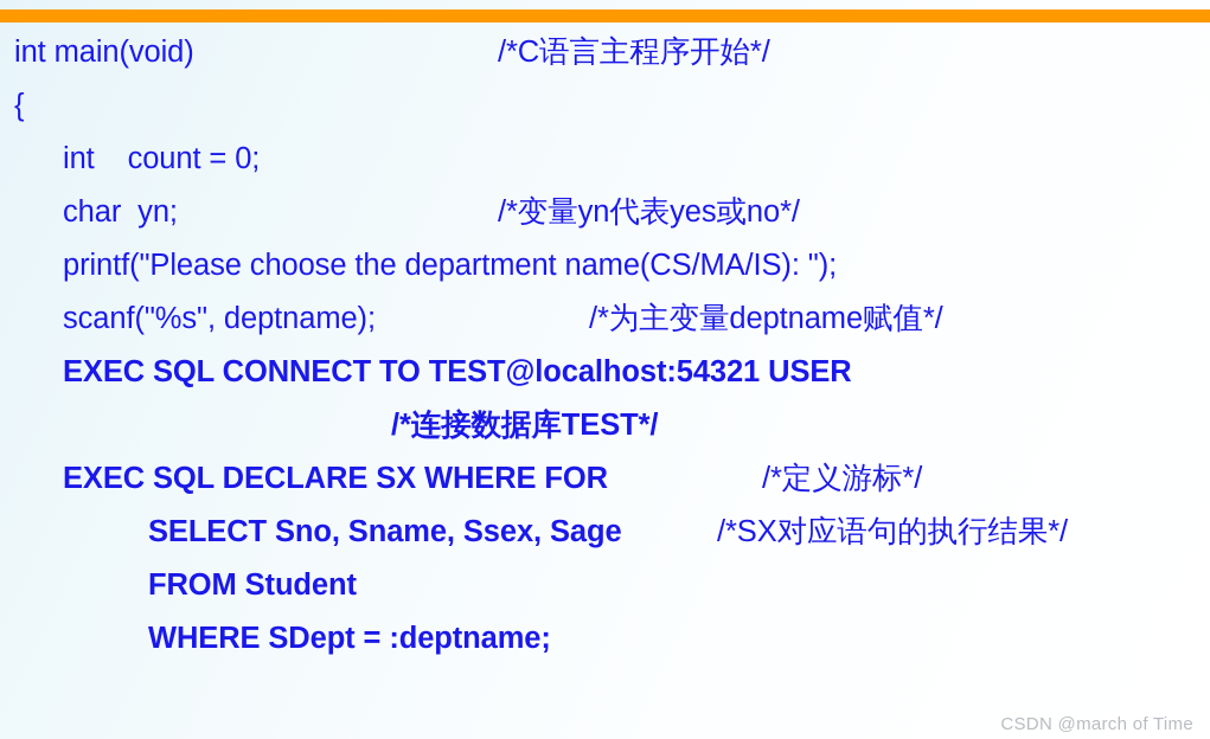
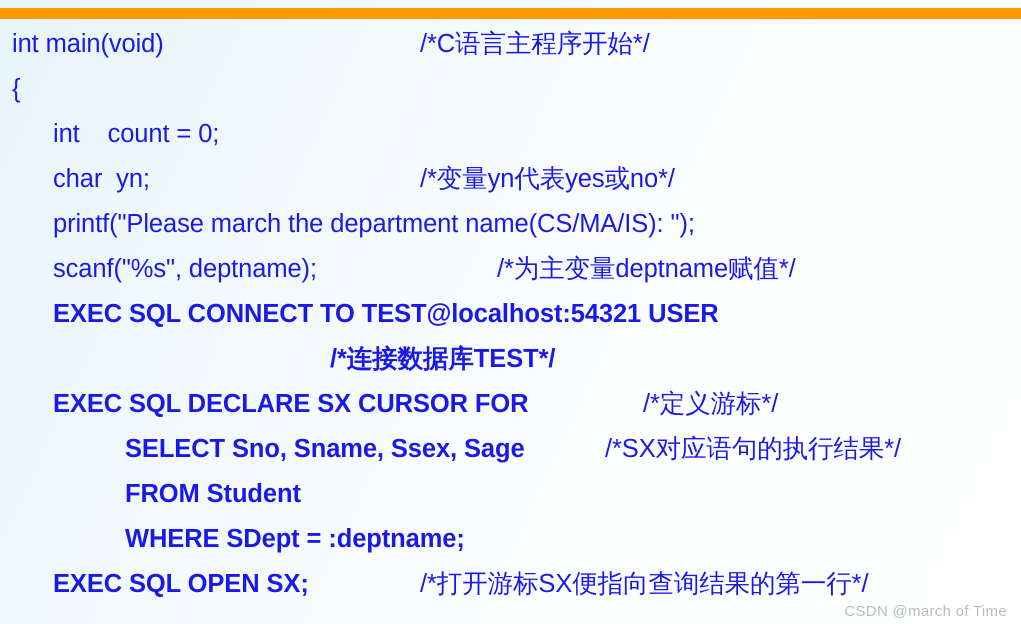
  int main(void)
  /*C语言主程序开始*/
  {
  int count = 0;
  char yn;
  /*变量yn代表yes或no*/
- printf("Please choose the department name(CS/MA/IS): ");
+ printf("Please march the department name(CS/MA/IS): ");
  scanf("%s", deptname);
  /*为主变量deptname赋值*/
  EXEC SQL CONNECT TO TEST@localhost:54321 USER
  /*连接数据库TEST*/
- EXEC SQL DECLARE SX WHERE FOR
+ EXEC SQL DECLARE SX CURSOR FOR
  /*定义游标*/
  SELECT Sno, Sname, Ssex, Sage
  /*SX对应语句的执行结果*/
  FROM Student
  WHERE SDept = :deptname;
+ EXEC SQL OPEN SX;
+ /*打开游标SX便指向查询结果的第一行*/
  CSDN @march of Time
